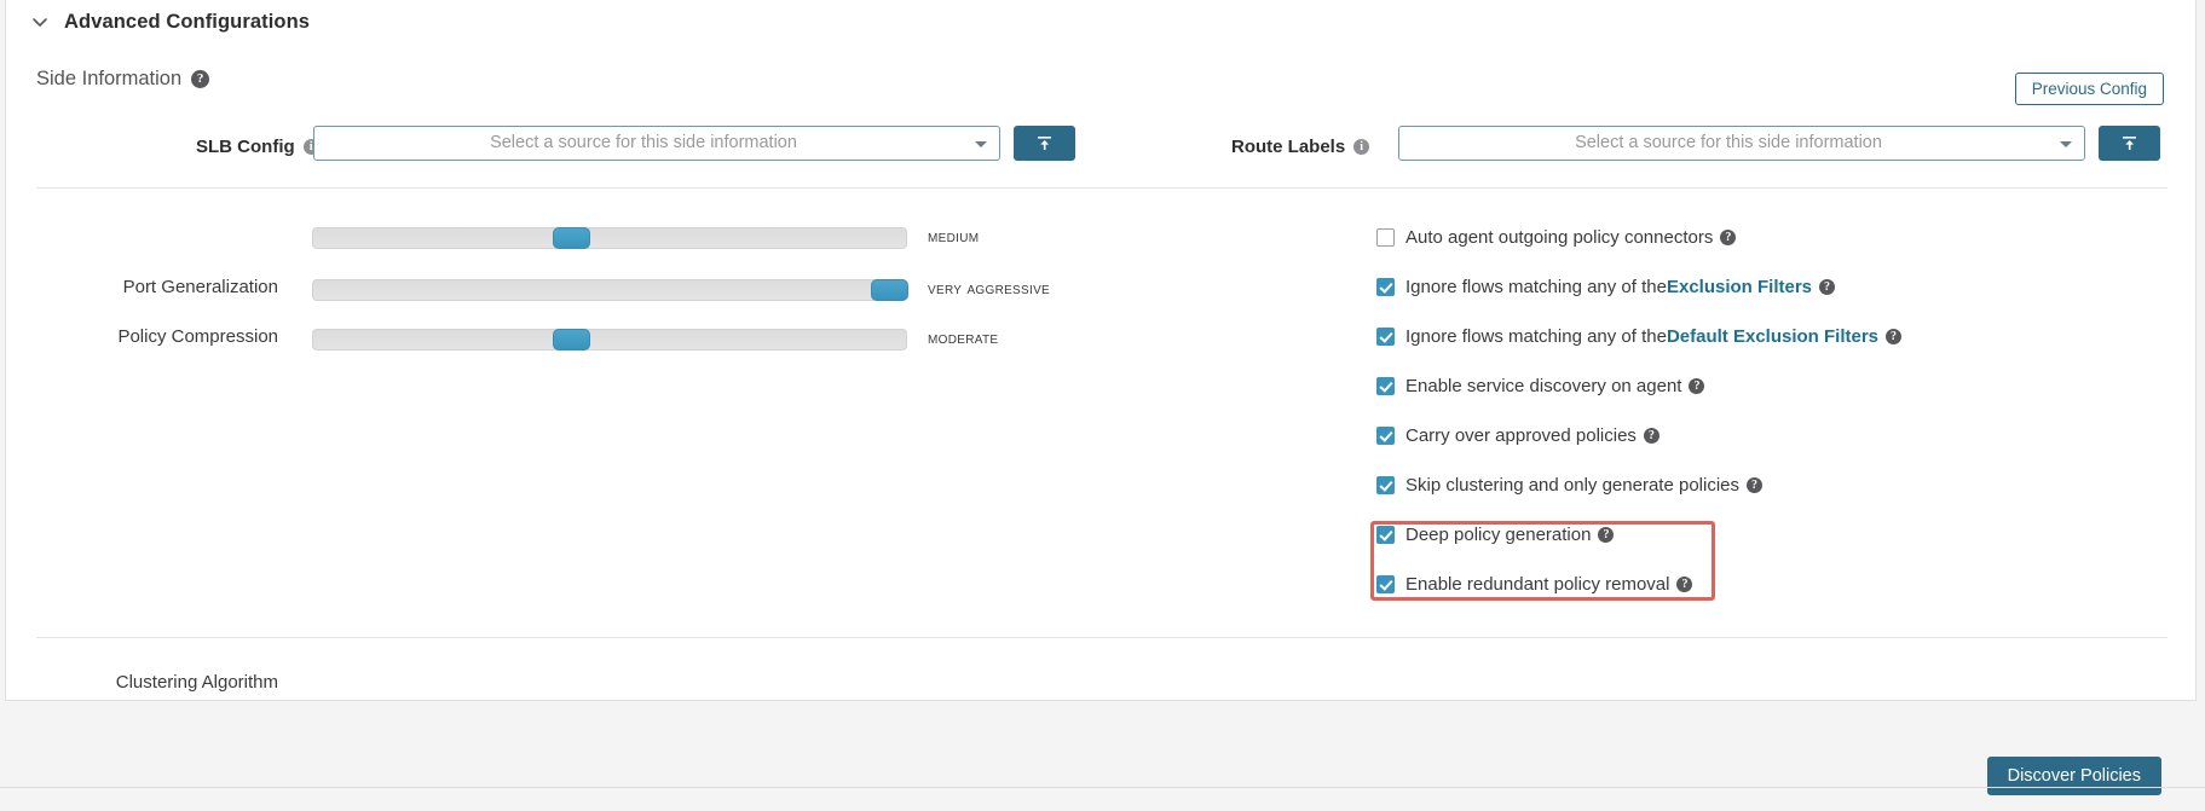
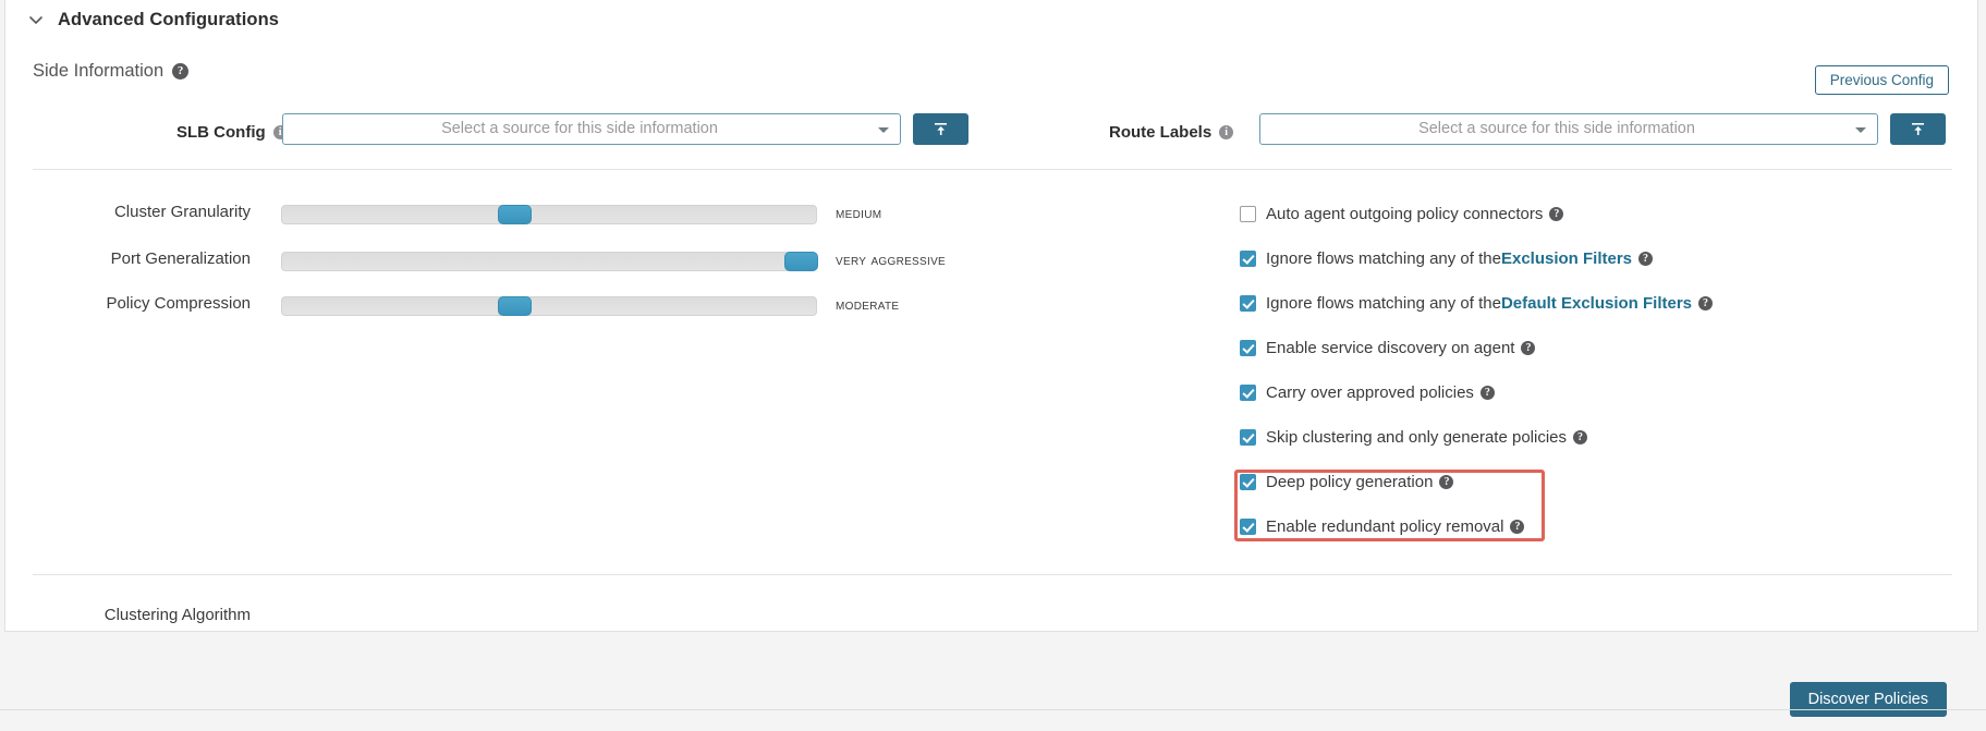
  Advanced Configurations
  Side Information
  ?
  Previous Config
  SLB Config
  i
  Select a source for this side information
  Route Labels
  i
  Select a source for this side information
+ Cluster Granularity
  medium
  Port Generalization
  very aggressive
  Policy Compression
  moderate
  Auto agent outgoing policy connectors
  ?
  Ignore flows matching any of the
  Exclusion Filters
  ?
  Ignore flows matching any of the
  Default Exclusion Filters
  ?
  Enable service discovery on agent
  ?
  Carry over approved policies
  ?
  Skip clustering and only generate policies
  ?
  Deep policy generation
  ?
  Enable redundant policy removal
  ?
  Clustering Algorithm
  Discover Policies
